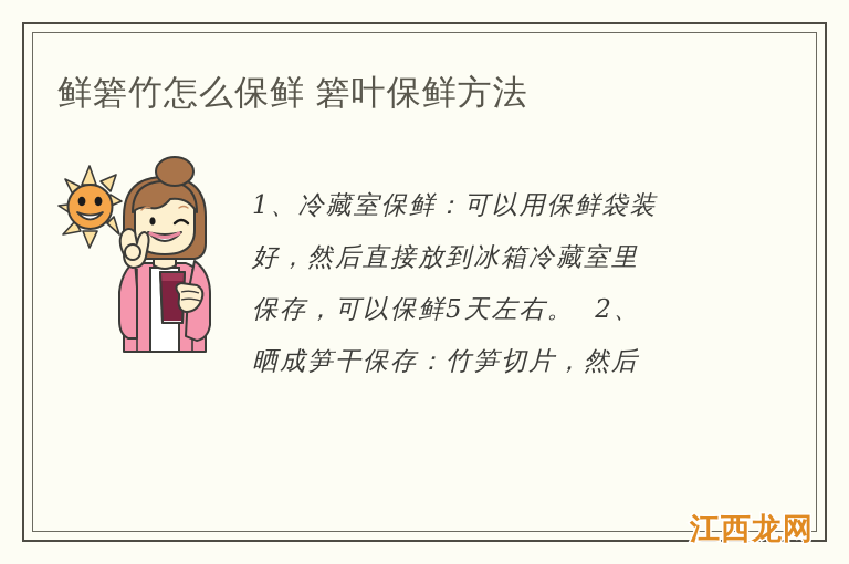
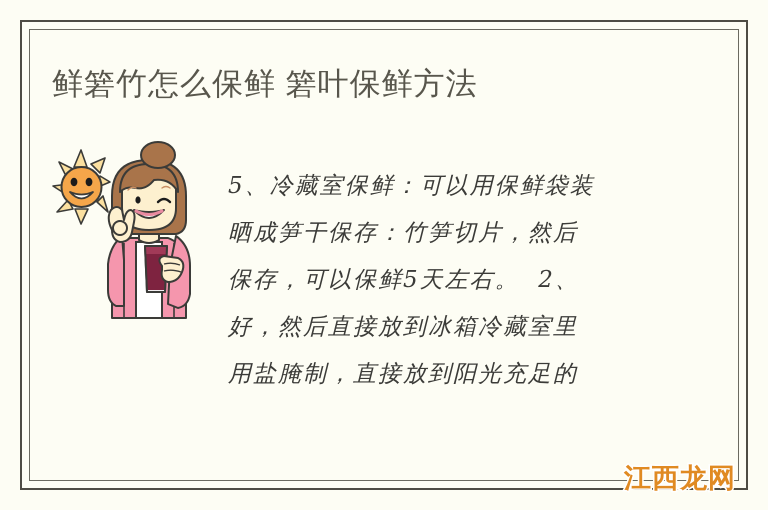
  鲜箬竹怎么保鲜 箬叶保鲜方法
- 1、冷藏室保鲜：可以用保鲜袋装
+ 5、冷藏室保鲜：可以用保鲜袋装
- 好，然后直接放到冰箱冷藏室里
+ 晒成笋干保存：竹笋切片，然后
  保存，可以保鲜5天左右。 2、
- 晒成笋干保存：竹笋切片，然后
+ 好，然后直接放到冰箱冷藏室里
+ 用盐腌制，直接放到阳光充足的
  江西龙网
